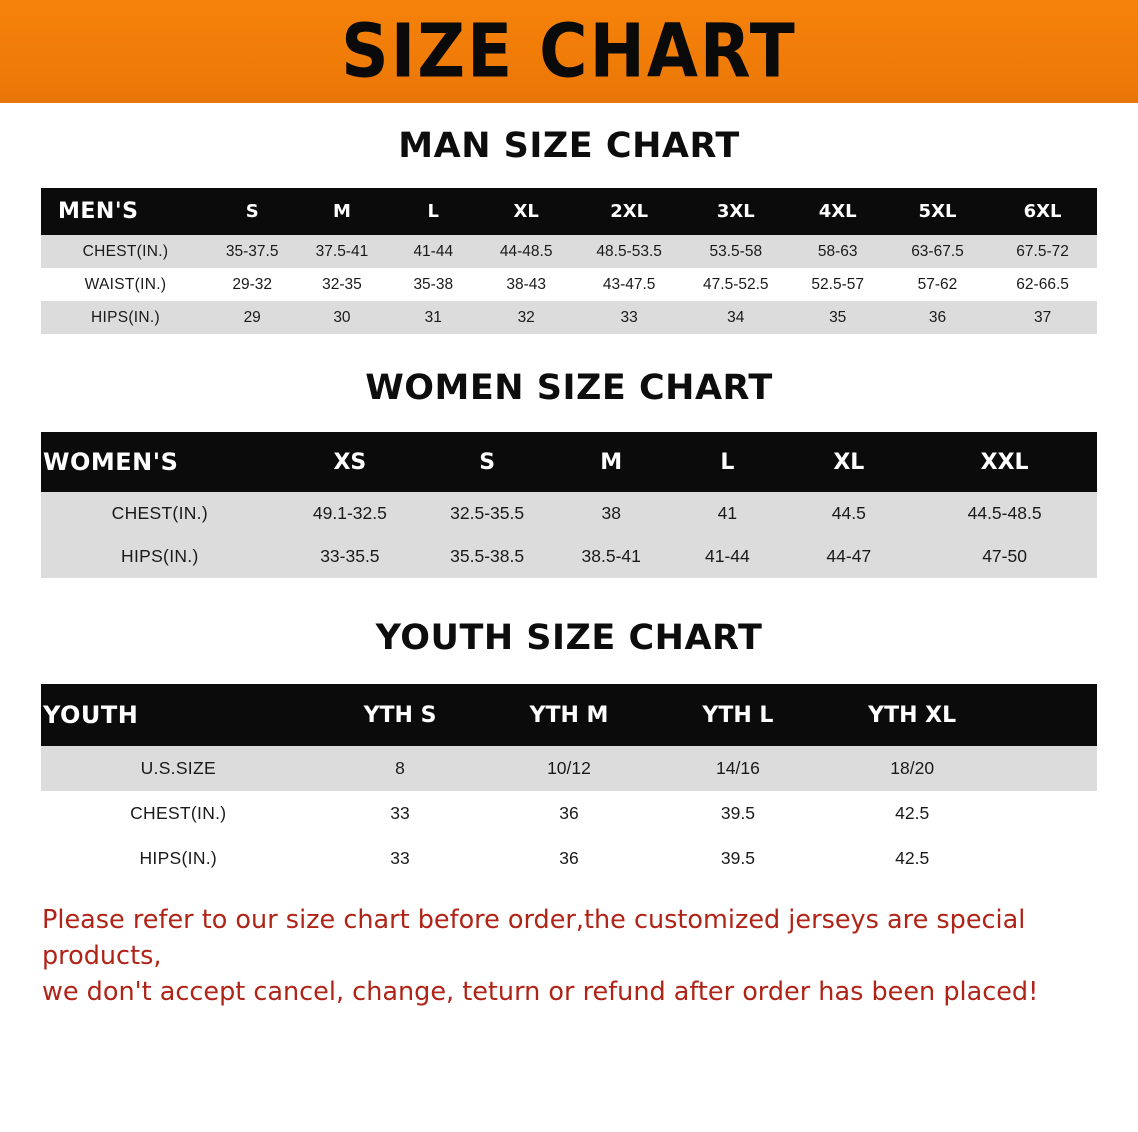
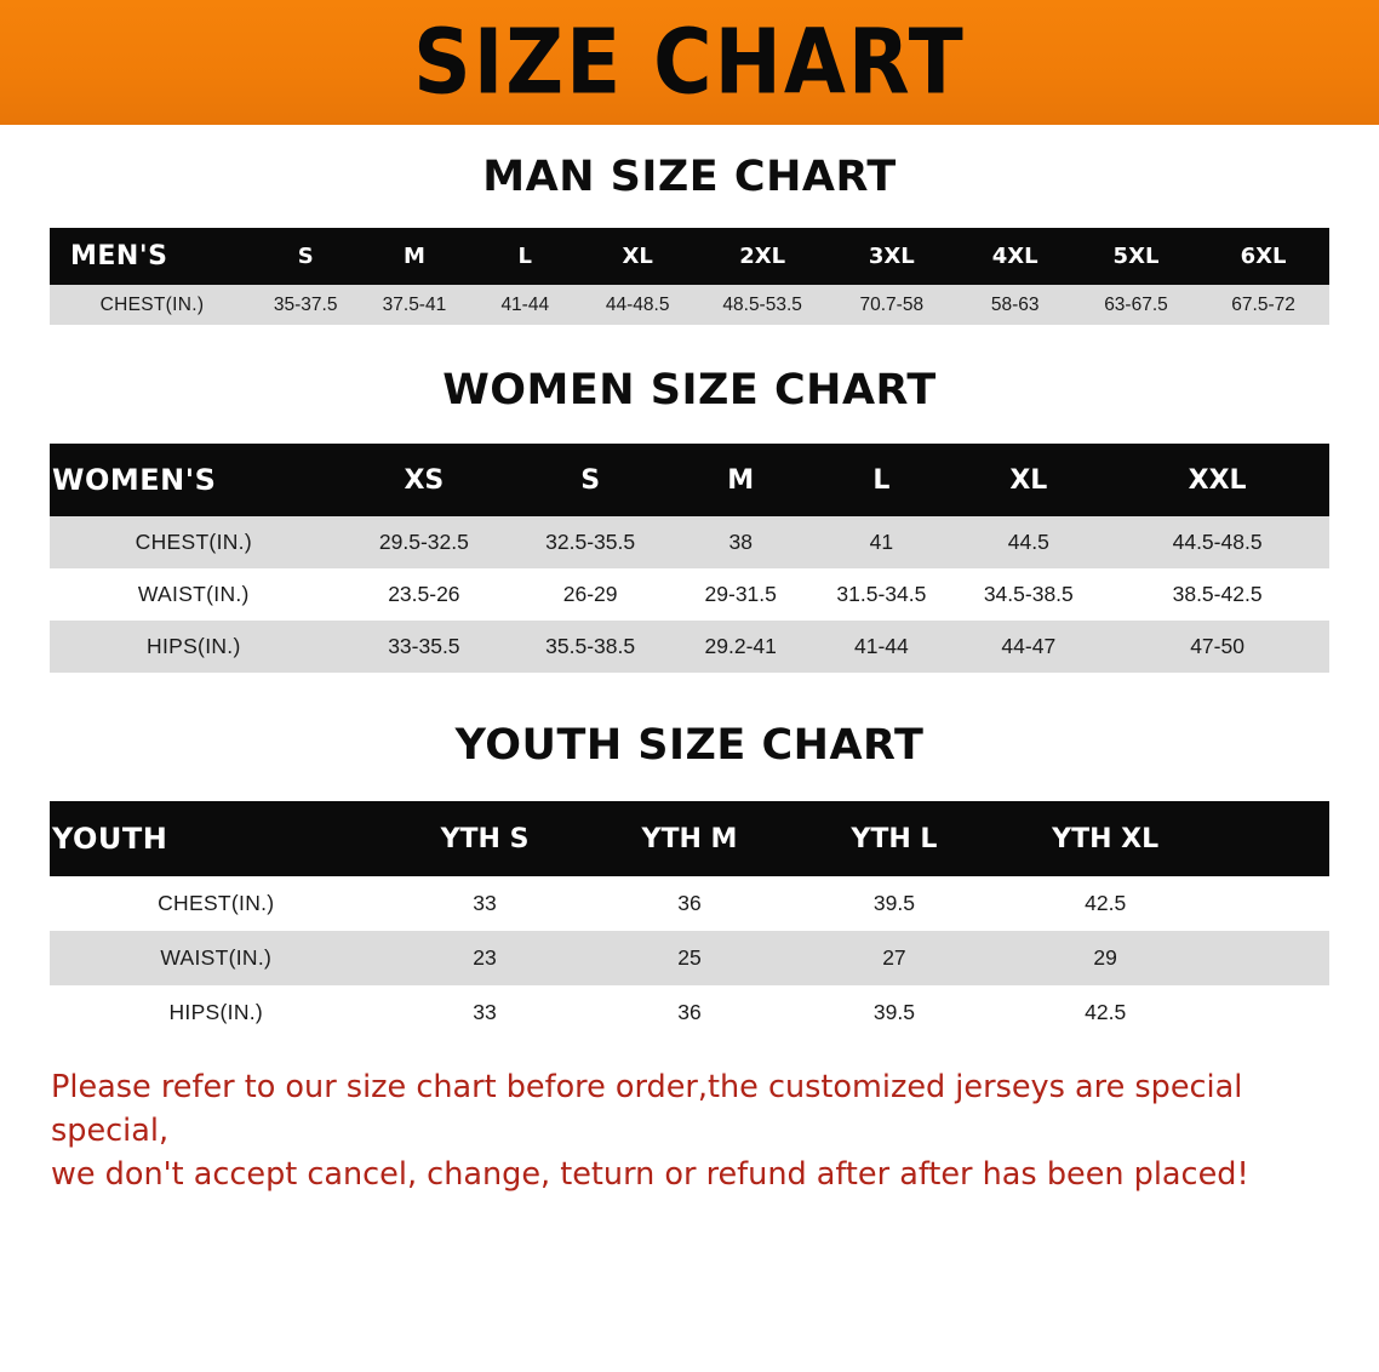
  SIZE CHART
  MAN SIZE CHART
  MEN'S	S	M	L	XL	2XL	3XL	4XL	5XL	6XL
- CHEST(IN.)	35-37.5	37.5-41	41-44	44-48.5	48.5-53.5	53.5-58	58-63	63-67.5	67.5-72
+ CHEST(IN.)	35-37.5	37.5-41	41-44	44-48.5	48.5-53.5	70.7-58	58-63	63-67.5	67.5-72
- WAIST(IN.)	29-32	32-35	35-38	38-43	43-47.5	47.5-52.5	52.5-57	57-62	62-66.5
- HIPS(IN.)	29	30	31	32	33	34	35	36	37
  WOMEN SIZE CHART
  WOMEN'S	XS	S	M	L	XL	XXL
- CHEST(IN.)	49.1-32.5	32.5-35.5	38	41	44.5	44.5-48.5
+ CHEST(IN.)	29.5-32.5	32.5-35.5	38	41	44.5	44.5-48.5
+ WAIST(IN.)	23.5-26	26-29	29-31.5	31.5-34.5	34.5-38.5	38.5-42.5
- HIPS(IN.)	33-35.5	35.5-38.5	38.5-41	41-44	44-47	47-50
+ HIPS(IN.)	33-35.5	35.5-38.5	29.2-41	41-44	44-47	47-50
  YOUTH SIZE CHART
  YOUTH	YTH S	YTH M	YTH L	YTH XL
- U.S.SIZE	8	10/12	14/16	18/20
  CHEST(IN.)	33	36	39.5	42.5
+ WAIST(IN.)	23	25	27	29
  HIPS(IN.)	33	36	39.5	42.5
- Please refer to our size chart before order,the customized jerseys are special products,
+ Please refer to our size chart before order,the customized jerseys are special special,
- we don't accept cancel, change, teturn or refund after order has been placed!
+ we don't accept cancel, change, teturn or refund after after has been placed!
